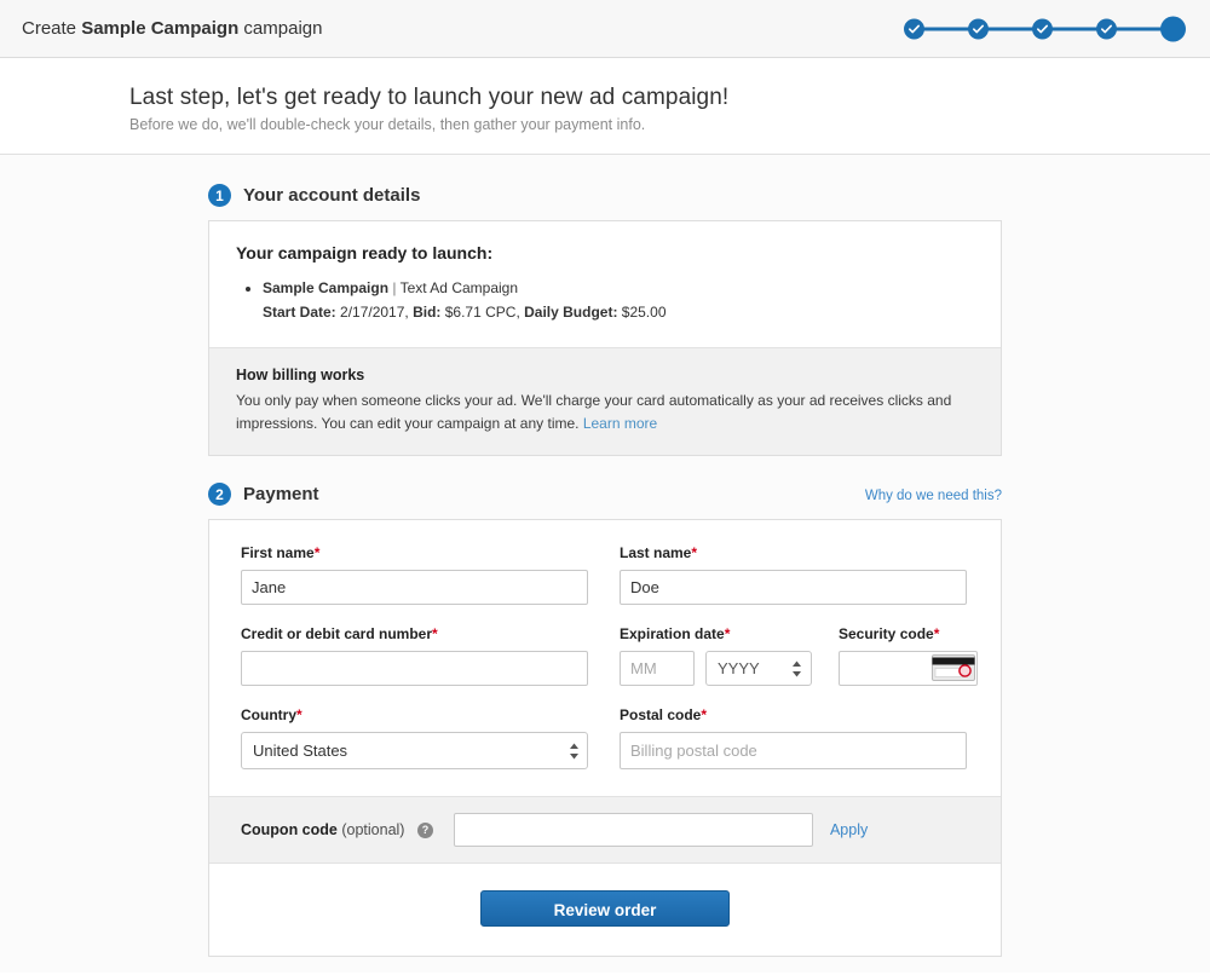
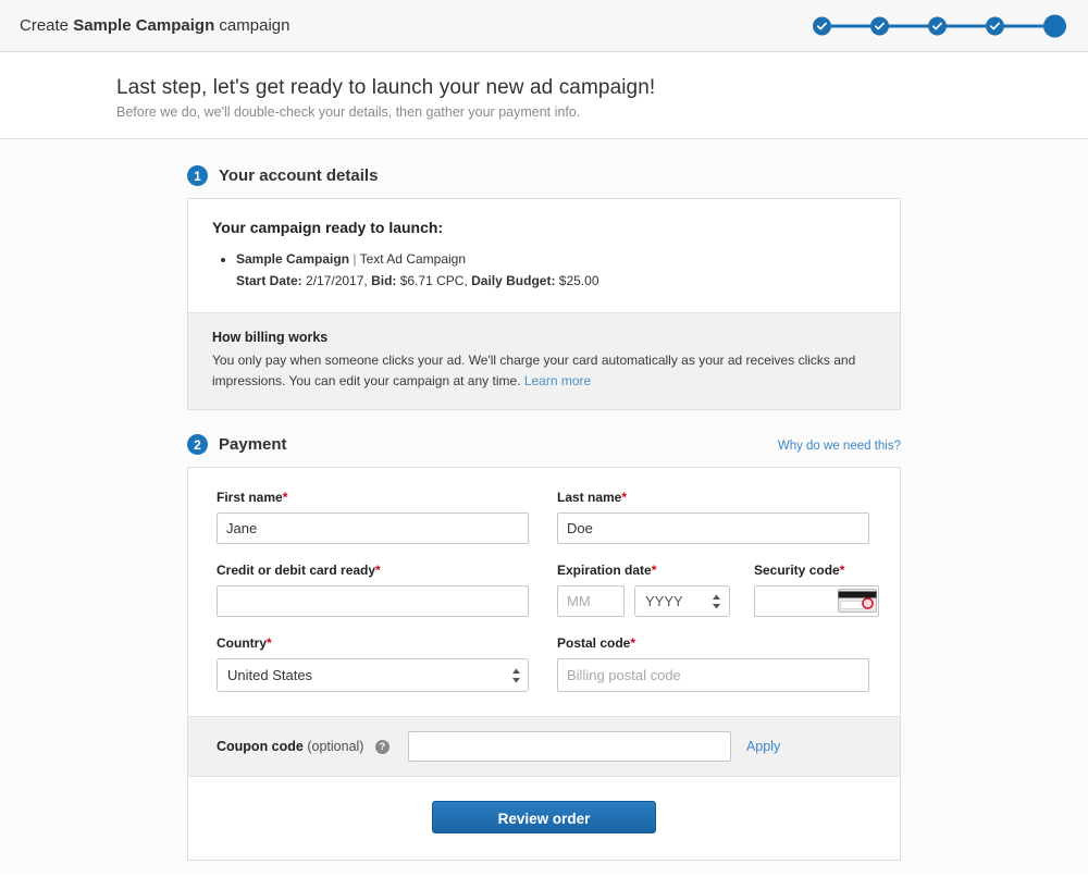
  Create Sample Campaign campaign
  Last step, let's get ready to launch your new ad campaign!
  Before we do, we'll double-check your details, then gather your payment info.
  1
  Your account details
  Your campaign ready to launch:
  Sample Campaign | Text Ad Campaign
  Start Date: 2/17/2017, Bid: $6.71 CPC, Daily Budget: $25.00
  How billing works
  You only pay when someone clicks your ad. We'll charge your card automatically as your ad receives clicks and impressions. You can edit your campaign at any time. Learn more
  2
  Payment
  Why do we need this?
  First name*
  Jane
  Last name*
  Doe
- Credit or debit card number*
+ Credit or debit card ready*
  Expiration date*
  MM
  YYYY
  Security code*
  Country*
  United States
  Postal code*
  Billing postal code
  Coupon code (optional) ?
  Apply
  Review order
